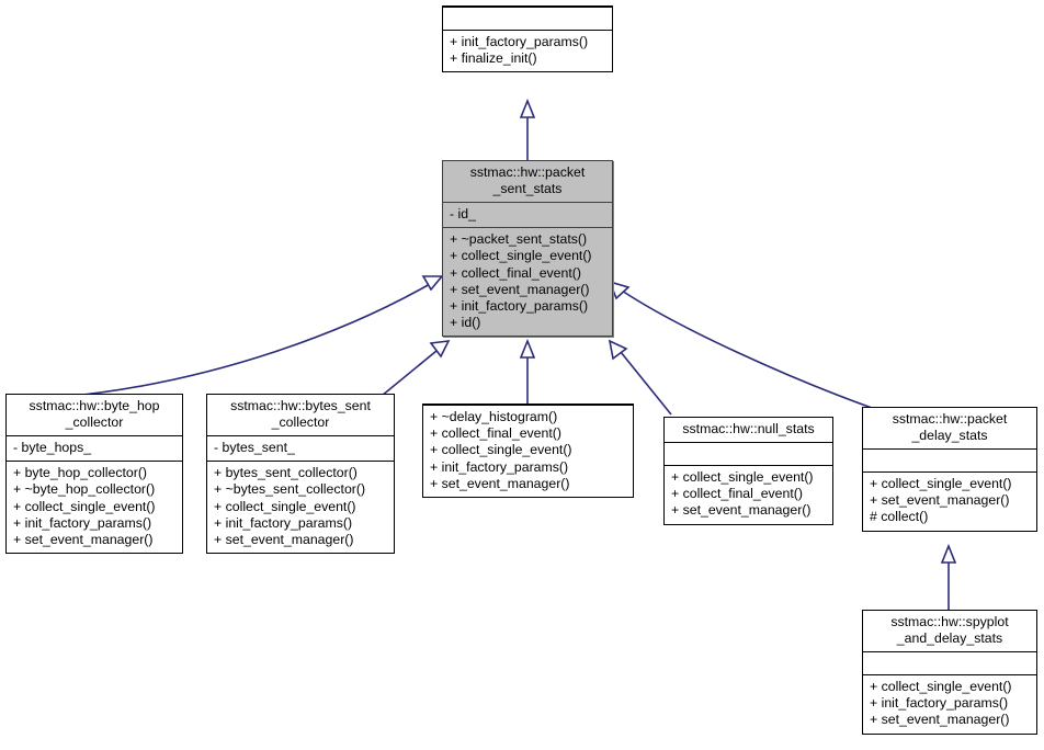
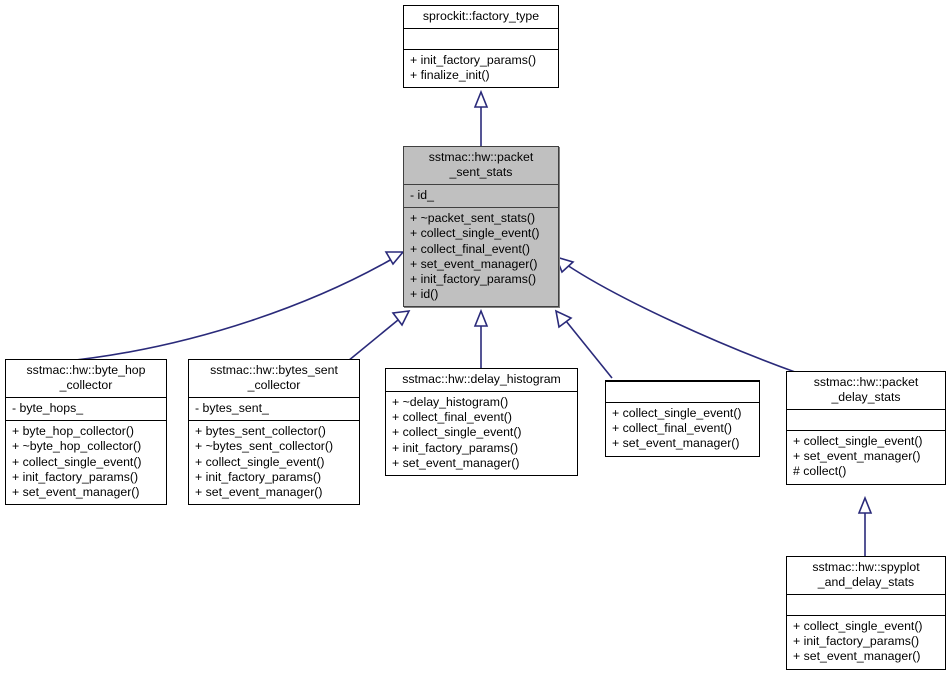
+ sprockit::factory_type
  + init_factory_params()
  + finalize_init()
  sstmac::hw::packet
  _sent_stats
  - id_
  + ~packet_sent_stats()
  + collect_single_event()
  + collect_final_event()
  + set_event_manager()
  + init_factory_params()
  + id()
  sstmac::hw::byte_hop
  _collector
  - byte_hops_
  + byte_hop_collector()
  + ~byte_hop_collector()
  + collect_single_event()
  + init_factory_params()
  + set_event_manager()
  sstmac::hw::bytes_sent
  _collector
  - bytes_sent_
  + bytes_sent_collector()
  + ~bytes_sent_collector()
  + collect_single_event()
  + init_factory_params()
  + set_event_manager()
+ sstmac::hw::delay_histogram
  + ~delay_histogram()
  + collect_final_event()
  + collect_single_event()
  + init_factory_params()
  + set_event_manager()
- sstmac::hw::null_stats
  + collect_single_event()
  + collect_final_event()
  + set_event_manager()
  sstmac::hw::packet
  _delay_stats
  + collect_single_event()
  + set_event_manager()
  # collect()
  sstmac::hw::spyplot
  _and_delay_stats
  + collect_single_event()
  + init_factory_params()
  + set_event_manager()
